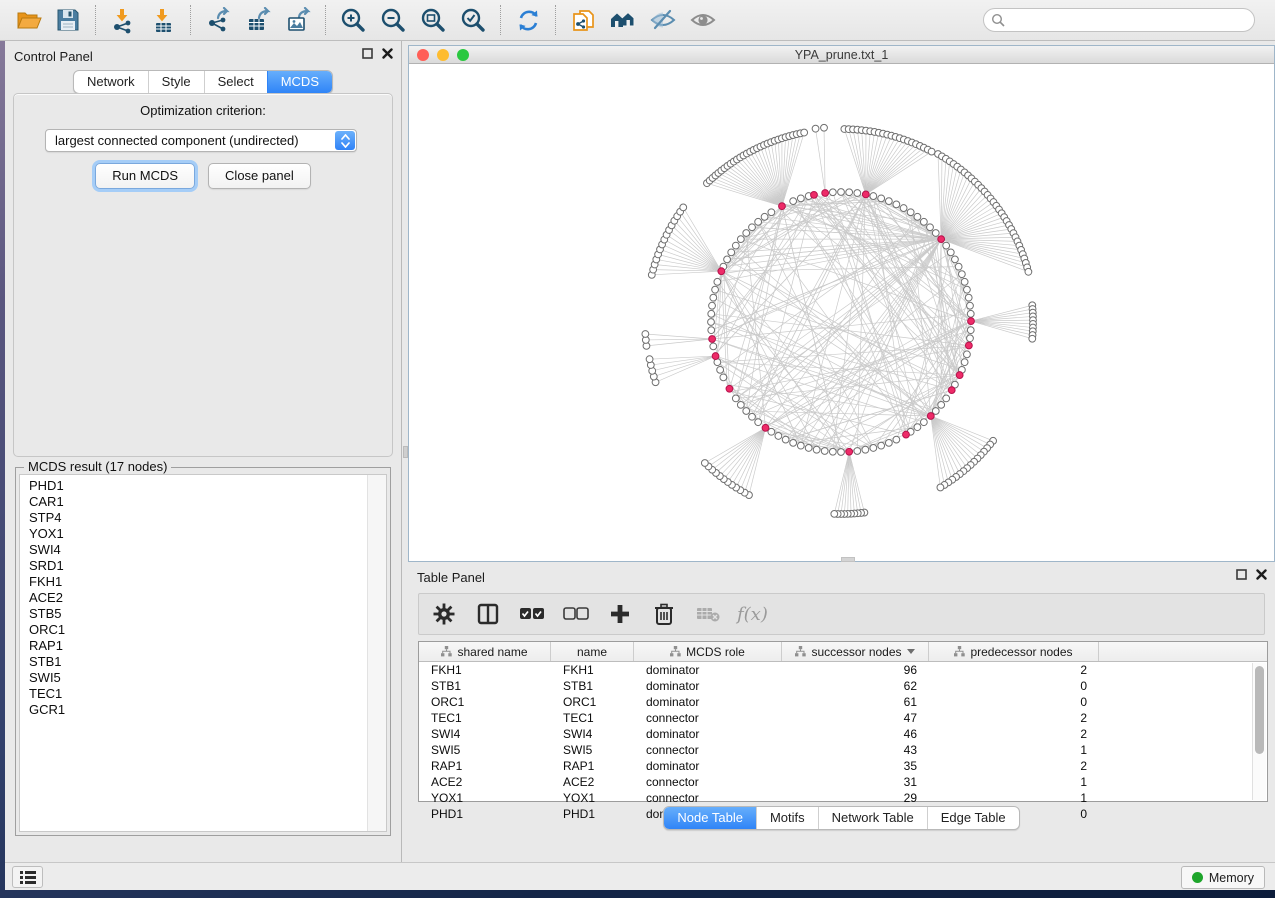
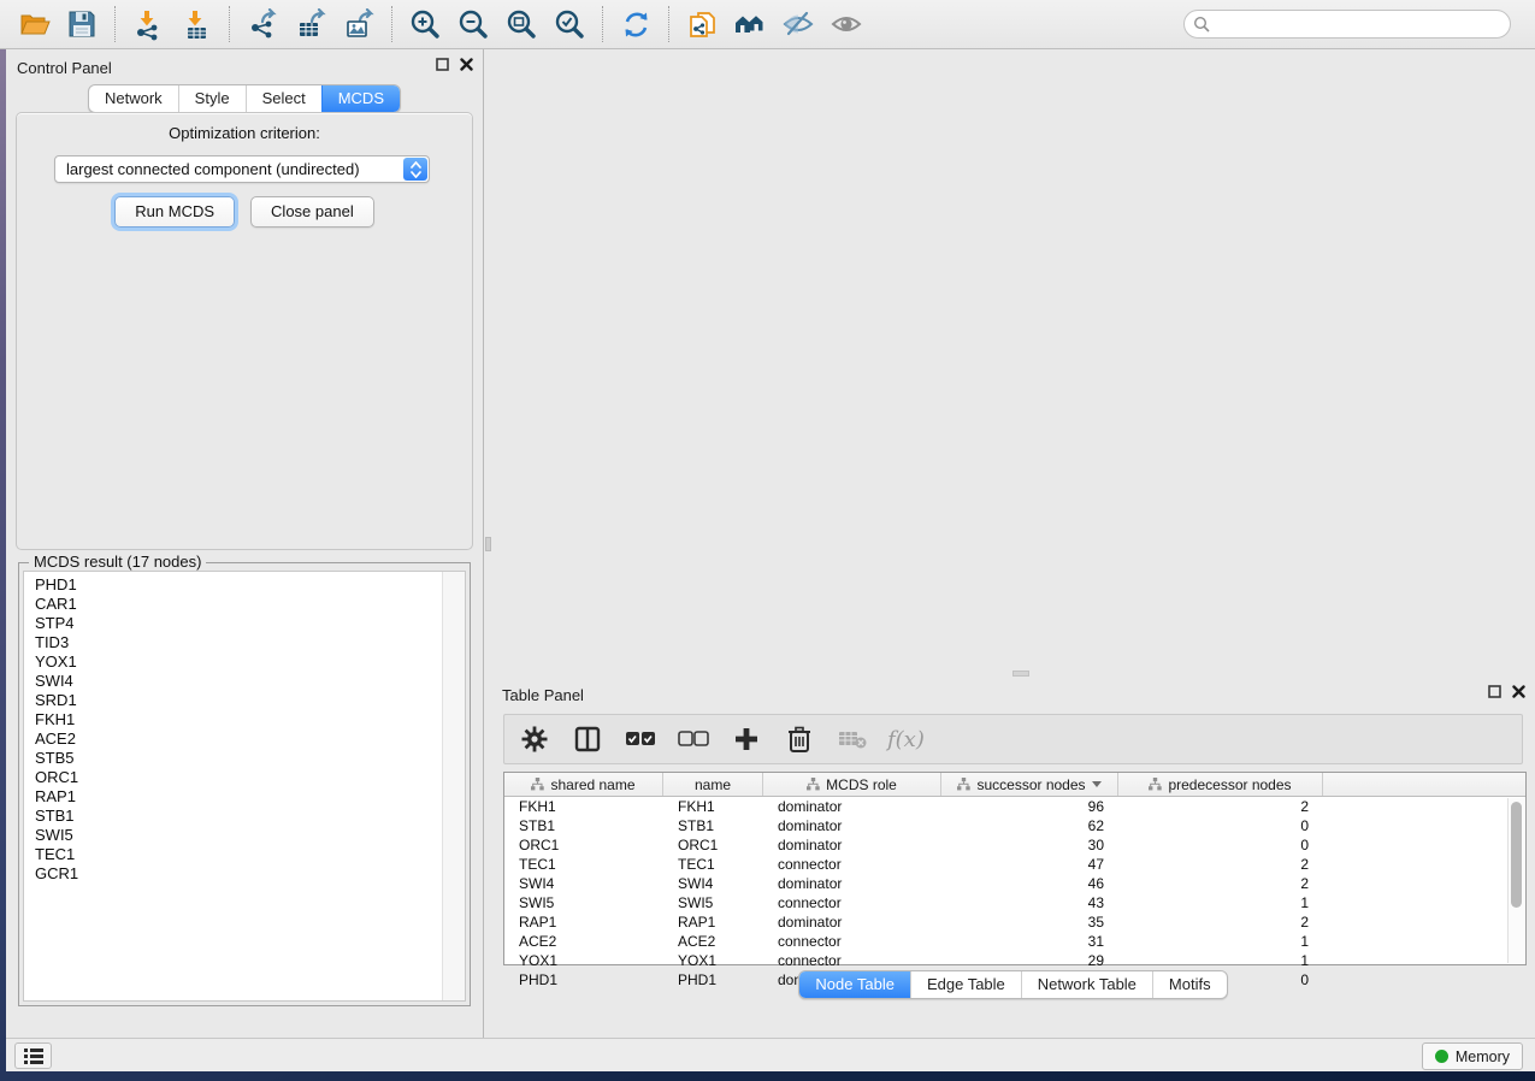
  Control Panel
  Network
  Style
  Select
  MCDS
  Optimization criterion:
  largest connected component (undirected)
  Run MCDS
  Close panel
  MCDS result (17 nodes)
  PHD1
  CAR1
  STP4
+ TID3
  YOX1
  SWI4
  SRD1
  FKH1
  ACE2
  STB5
  ORC1
  RAP1
  STB1
  SWI5
  TEC1
  GCR1
- YPA_prune.txt_1
  Table Panel
  f(x)
  shared name
  name
  MCDS role
  successor nodes
  predecessor nodes
  FKH1
  FKH1
  dominator
  96
  2
  STB1
  STB1
  dominator
  62
  0
  ORC1
  ORC1
  dominator
- 61
+ 30
  0
  TEC1
  TEC1
  connector
  47
  2
  SWI4
  SWI4
  dominator
  46
  2
  SWI5
  SWI5
  connector
  43
  1
  RAP1
  RAP1
  dominator
  35
  2
  ACE2
  ACE2
  connector
  31
  1
  YOX1
  YOX1
  connector
  29
  1
  PHD1
  PHD1
  0
  Node Table
- Motifs
+ Edge Table
  Network Table
- Edge Table
+ Motifs
  Memory
